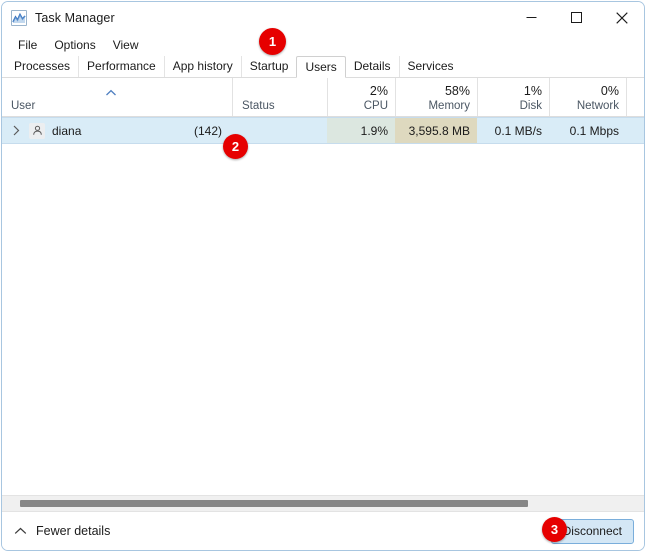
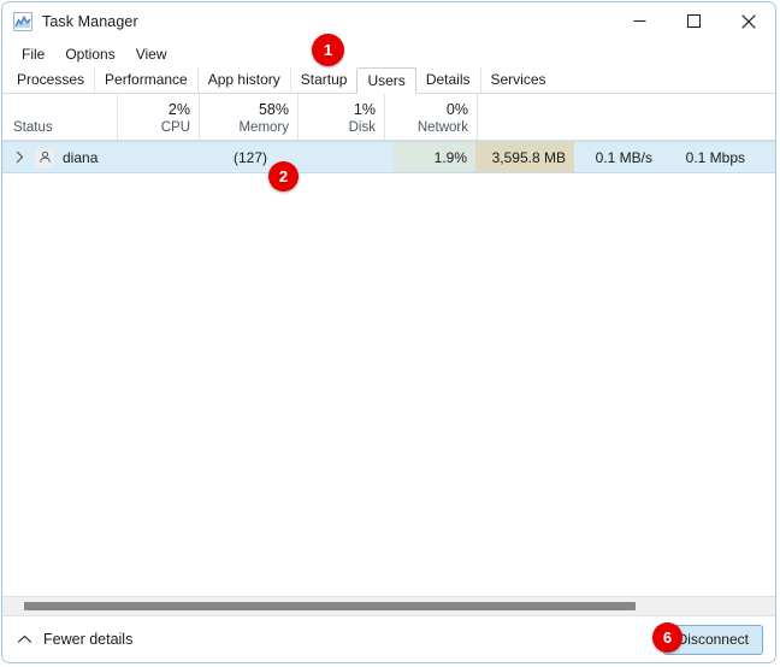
  Task Manager
  File
  Options
  View
  Processes
  Performance
  App history
  Startup
  Users
  Details
  Services
- User
  Status
  2%
  CPU
  58%
  Memory
  1%
  Disk
  0%
  Network
  diana
- (142)
+ (127)
  1.9%
  3,595.8 MB
  0.1 MB/s
  0.1 Mbps
  Fewer details
  isconnect
  1
  2
- 3
+ 6
